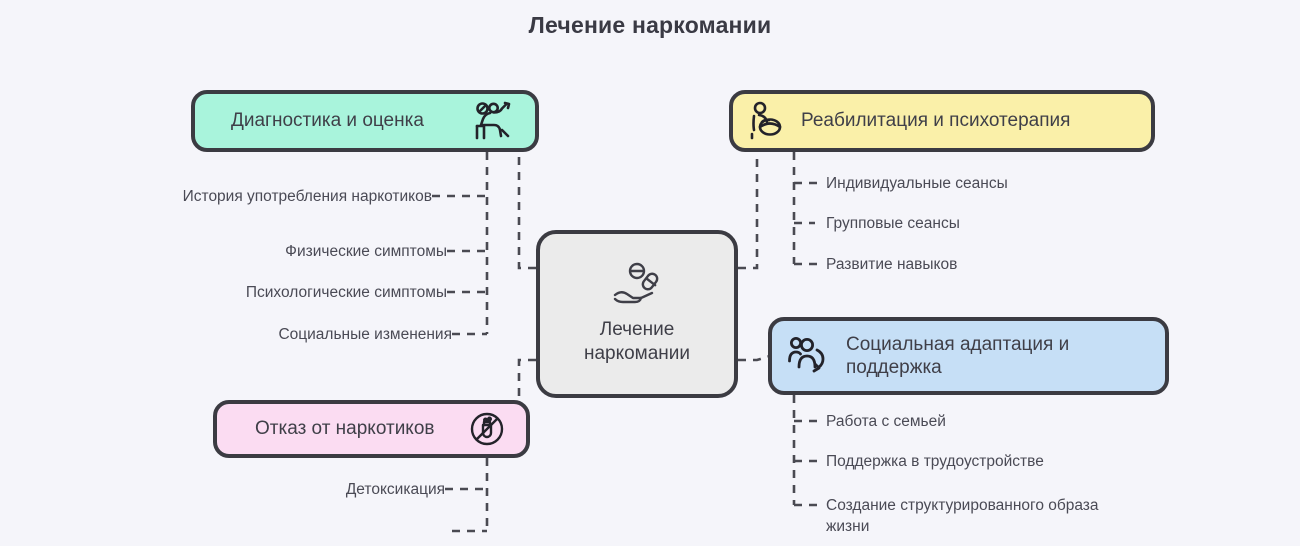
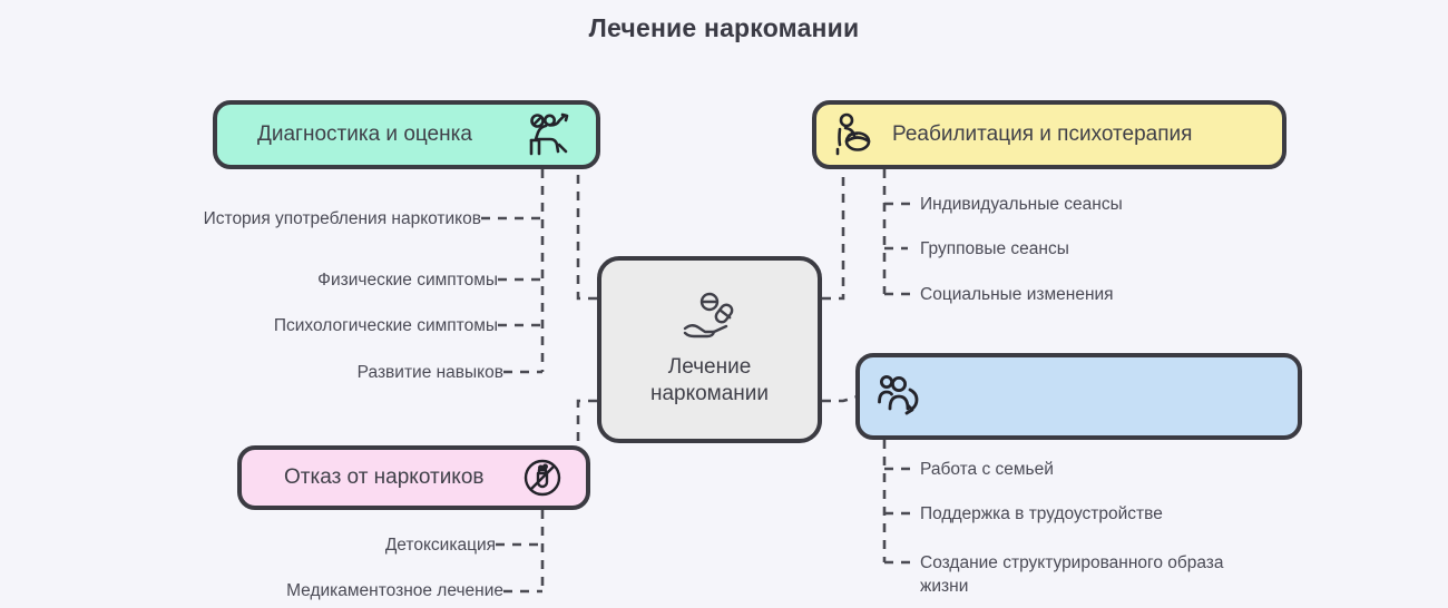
  Лечение наркомании
  Лечение
  наркомании
  Диагностика и оценка
  Реабилитация и психотерапия
- Социальная адаптация и
- поддержка
  Отказ от наркотиков
  История употребления наркотиков
  Физические симптомы
  Психологические симптомы
- Социальные изменения
+ Развитие навыков
  Детоксикация
+ Медикаментозное лечение
  Индивидуальные сеансы
  Групповые сеансы
- Развитие навыков
+ Социальные изменения
  Работа с семьей
  Поддержка в трудоустройстве
  Создание структурированного образа
  жизни
